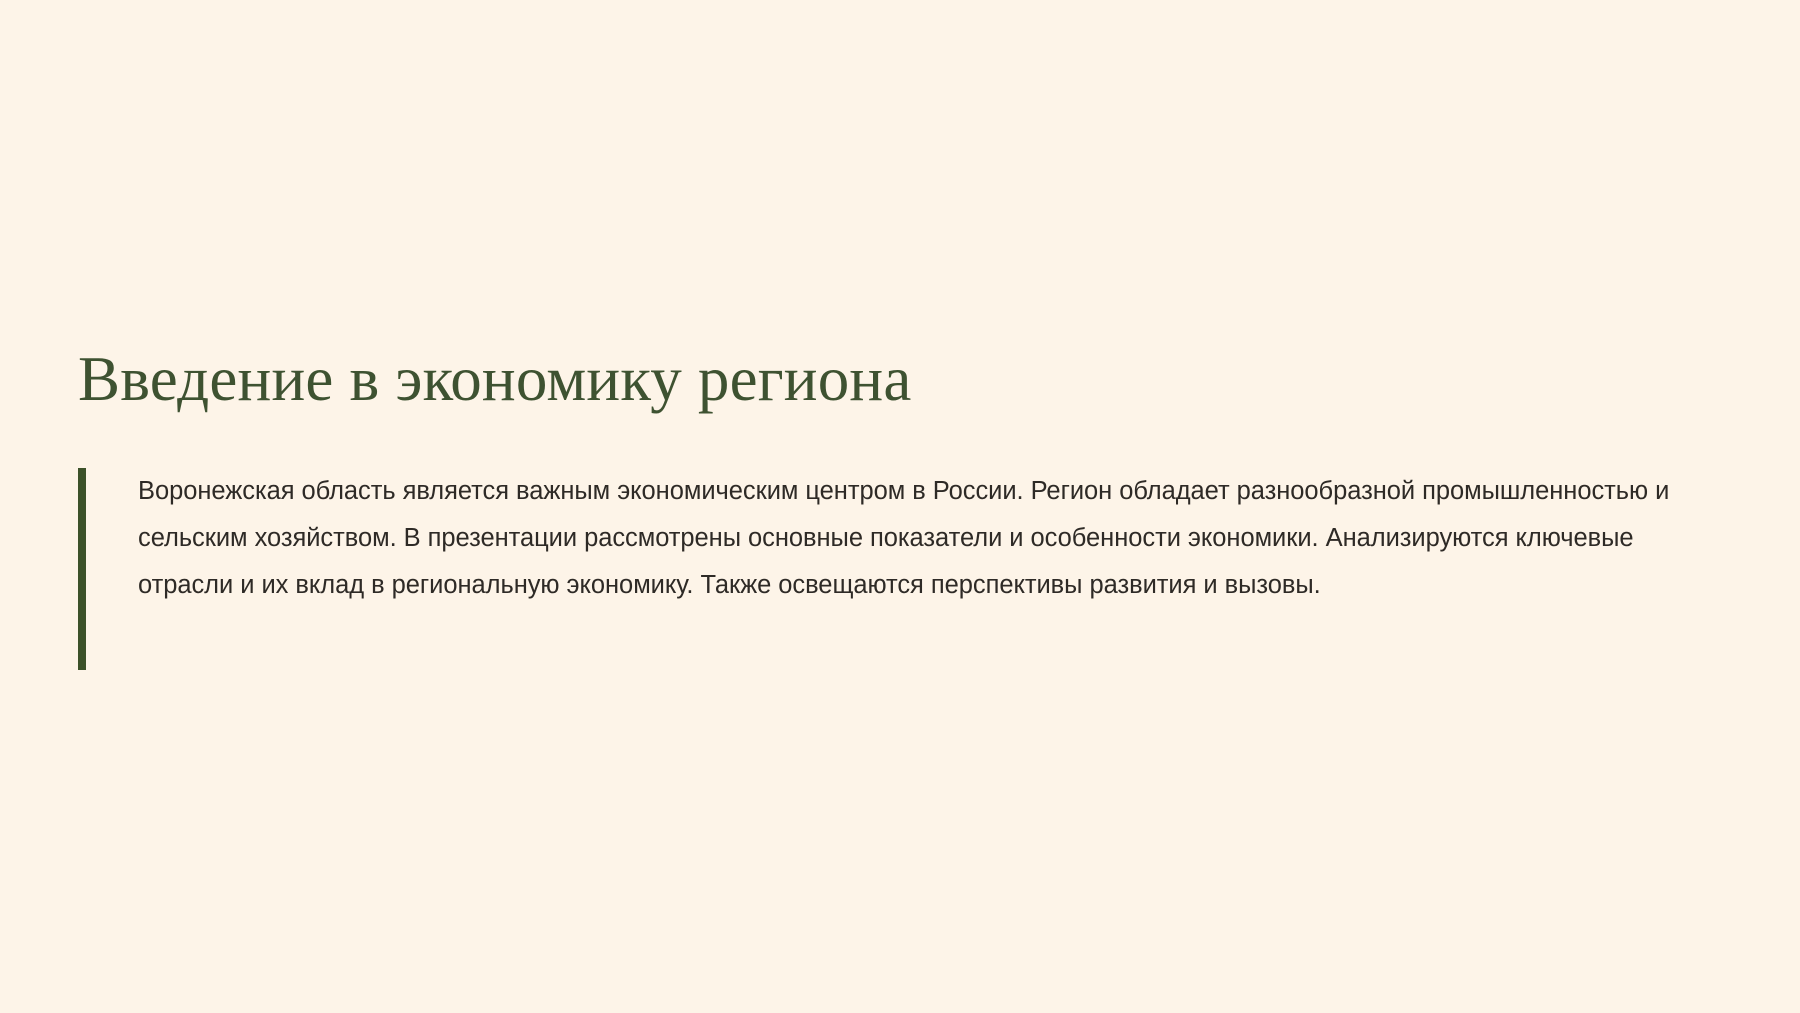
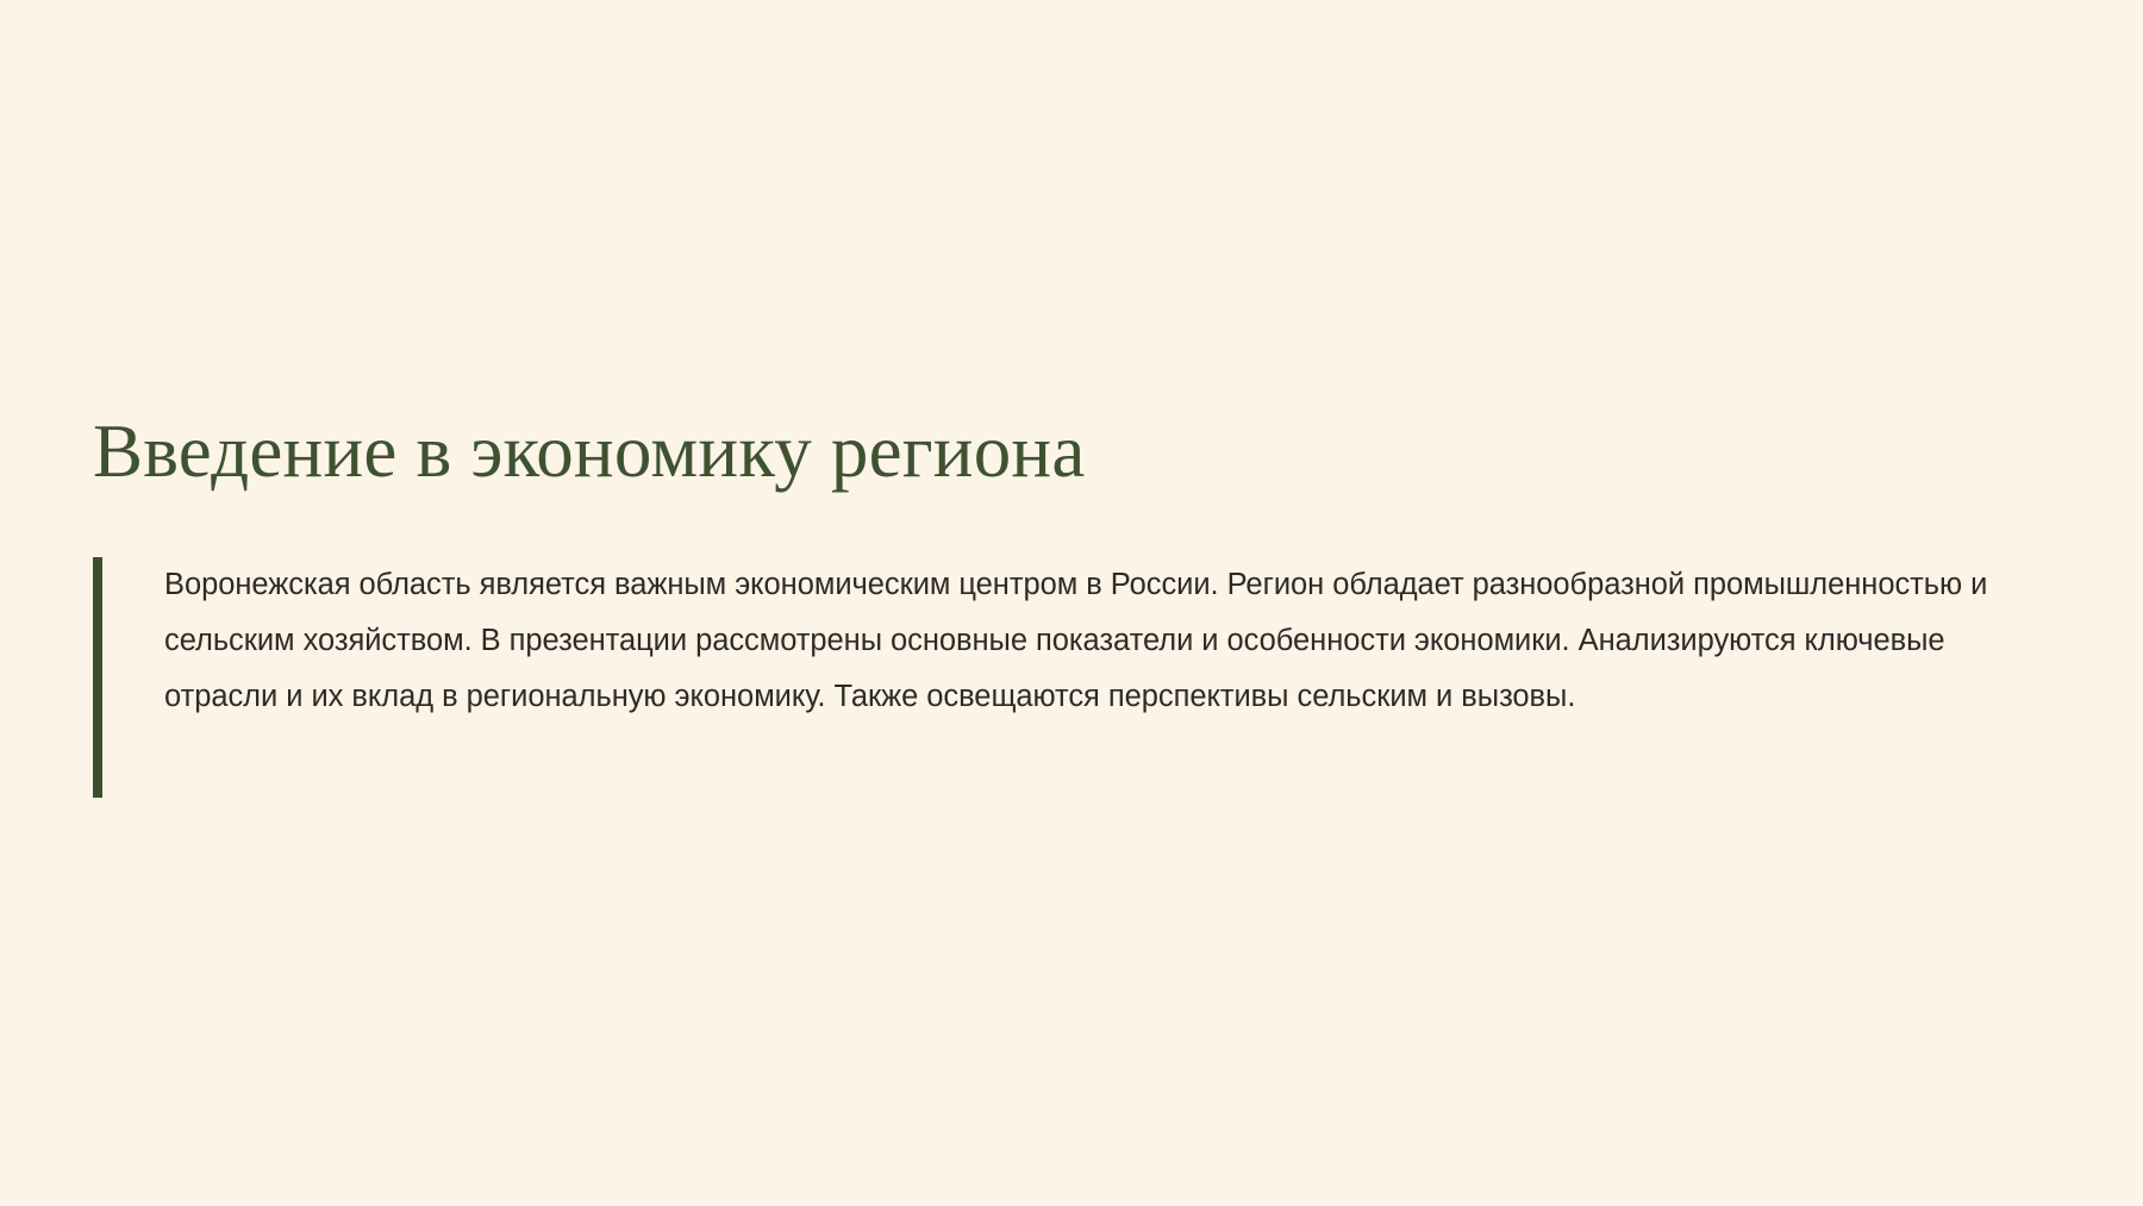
  Введение в экономику региона
- Воронежская область является важным экономическим центром в России. Регион обладает разнообразной промышленностью и сельским хозяйством. В презентации рассмотрены основные показатели и особенности экономики. Анализируются ключевые отрасли и их вклад в региональную экономику. Также освещаются перспективы развития и вызовы.
+ Воронежская область является важным экономическим центром в России. Регион обладает разнообразной промышленностью и сельским хозяйством. В презентации рассмотрены основные показатели и особенности экономики. Анализируются ключевые отрасли и их вклад в региональную экономику. Также освещаются перспективы сельским и вызовы.
